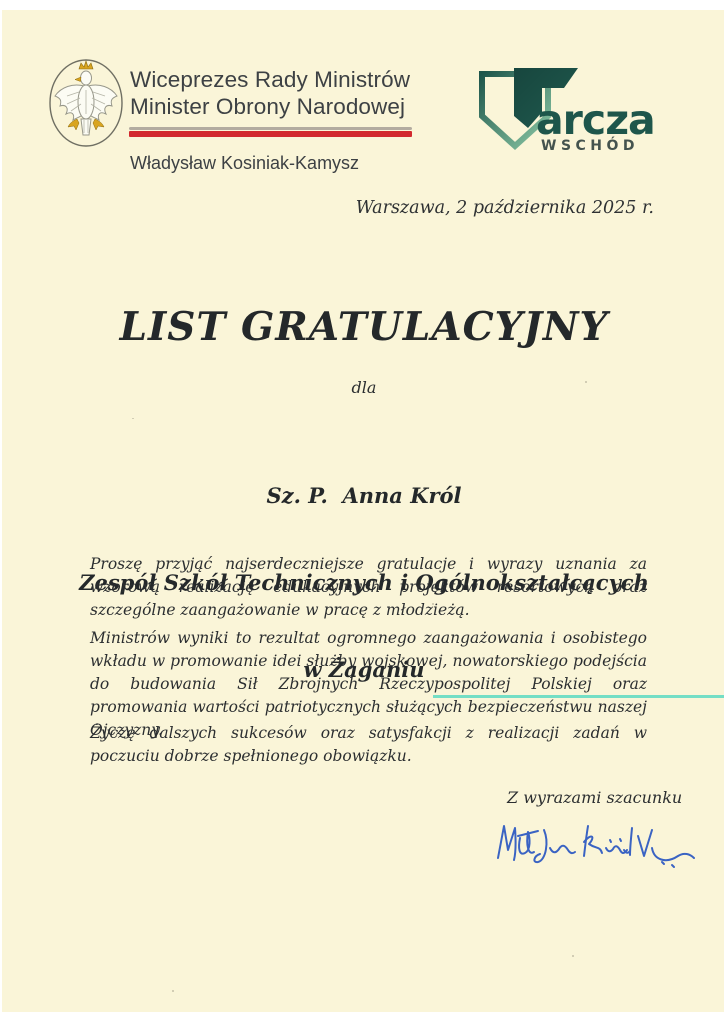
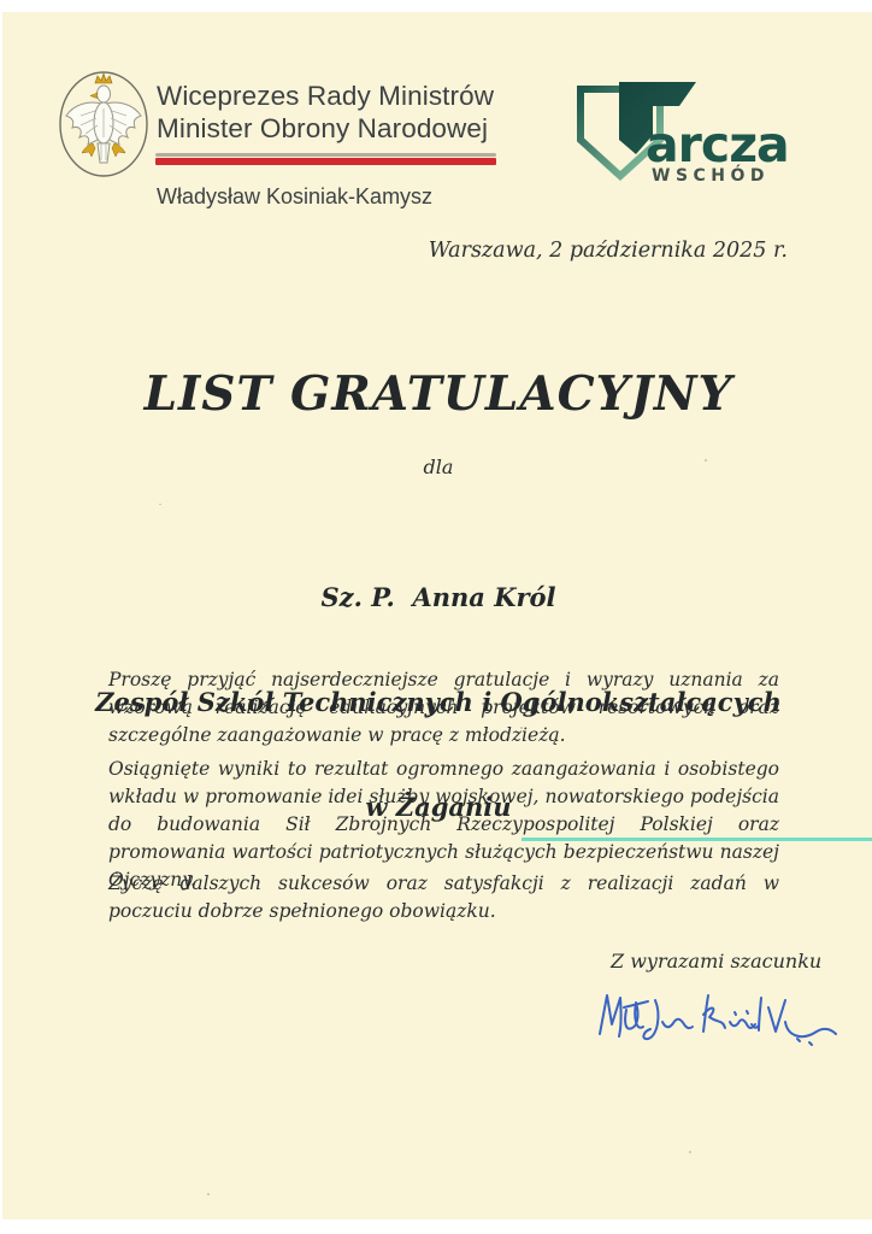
  Wiceprezes Rady Ministrów
  Minister Obrony Narodowej
  Władysław Kosiniak-Kamysz
  arcza
  WSCHÓD
  Warszawa, 2 października 2025 r.
  LIST GRATULACYJNY
  dla
  Sz. P. Anna Król
  Zespół Szkół Technicznych i Ogólnokształcących
  w Żaganiu
  Proszę przyjąć najserdeczniejsze gratulacje i wyrazy uznania za wzorową realizację edukacyjnych projektów resortowych oraz szczególne zaangażowanie w pracę z młodzieżą.
- Ministrów wyniki to rezultat ogromnego zaangażowania i osobistego wkładu w promowanie idei służby wojskowej, nowatorskiego podejścia do budowania Sił Zbrojnych Rzeczypospolitej Polskiej oraz promowania wartości patriotycznych służących bezpieczeństwu naszej Ojczyzny.
+ Osiągnięte wyniki to rezultat ogromnego zaangażowania i osobistego wkładu w promowanie idei służby wojskowej, nowatorskiego podejścia do budowania Sił Zbrojnych Rzeczypospolitej Polskiej oraz promowania wartości patriotycznych służących bezpieczeństwu naszej Ojczyzny.
  Życzę dalszych sukcesów oraz satysfakcji z realizacji zadań w poczuciu dobrze spełnionego obowiązku.
  Z wyrazami szacunku
